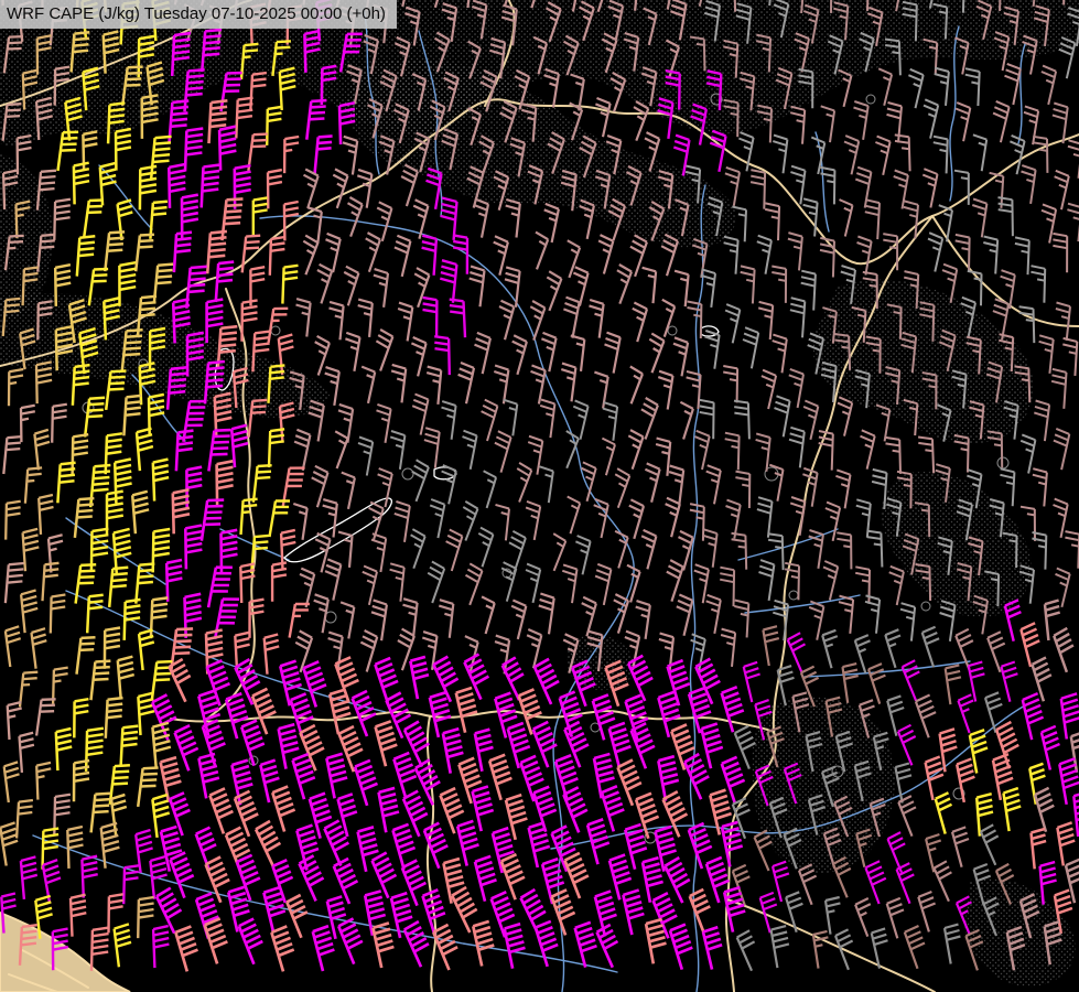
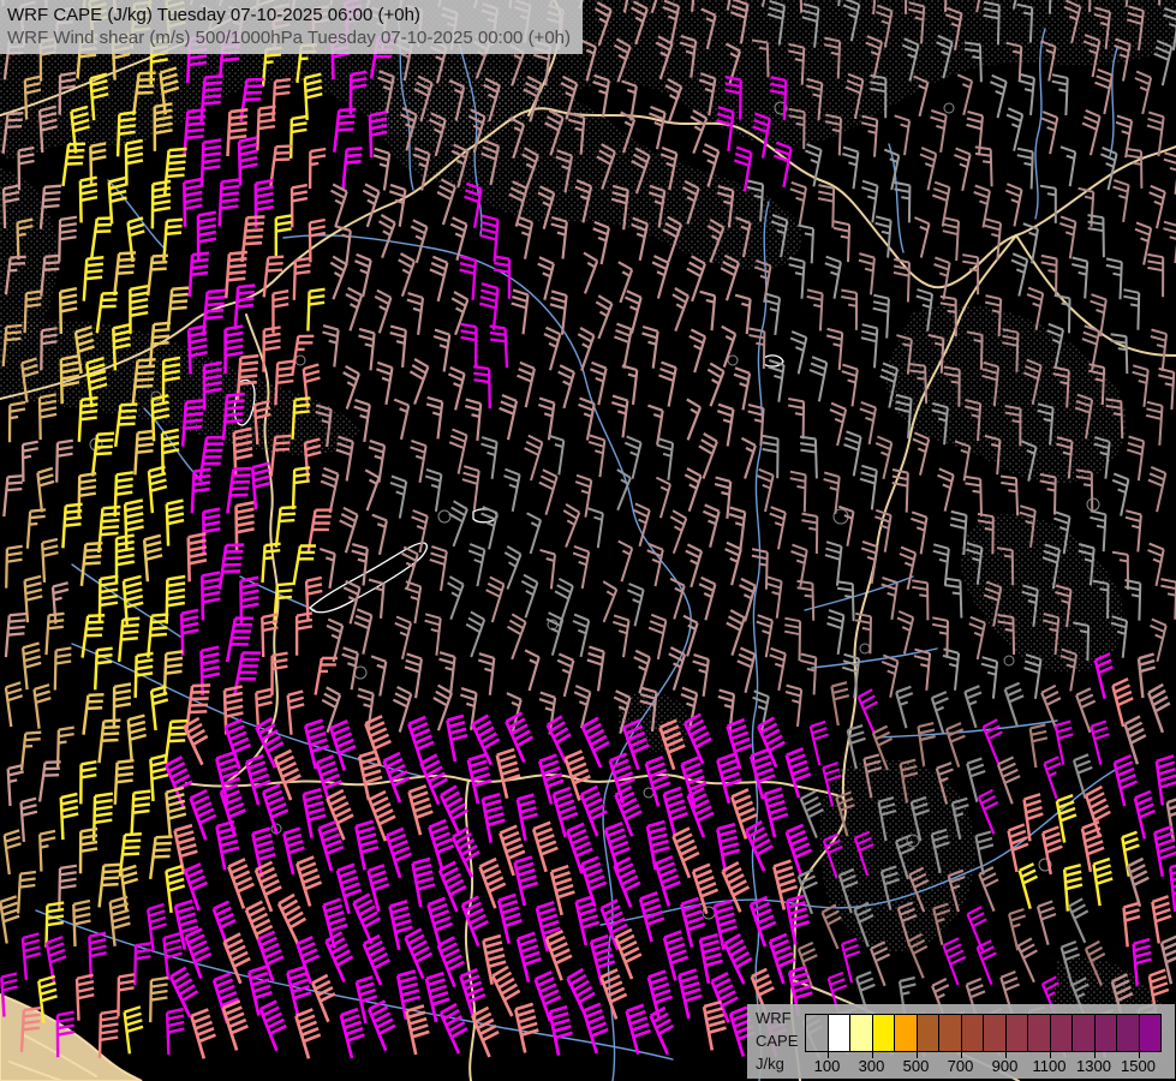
- WRF CAPE (J/kg) Tuesday 07-10-2025 00:00 (+0h)
+ WRF CAPE (J/kg) Tuesday 07-10-2025 06:00 (+0h)
+ WRF Wind shear (m/s) 500/1000hPa Tuesday 07-10-2025 00:00 (+0h)
+ WRF
+ CAPE
+ J/kg
+ 100
+ 300
+ 500
+ 700
+ 900
+ 1100
+ 1300
+ 1500
